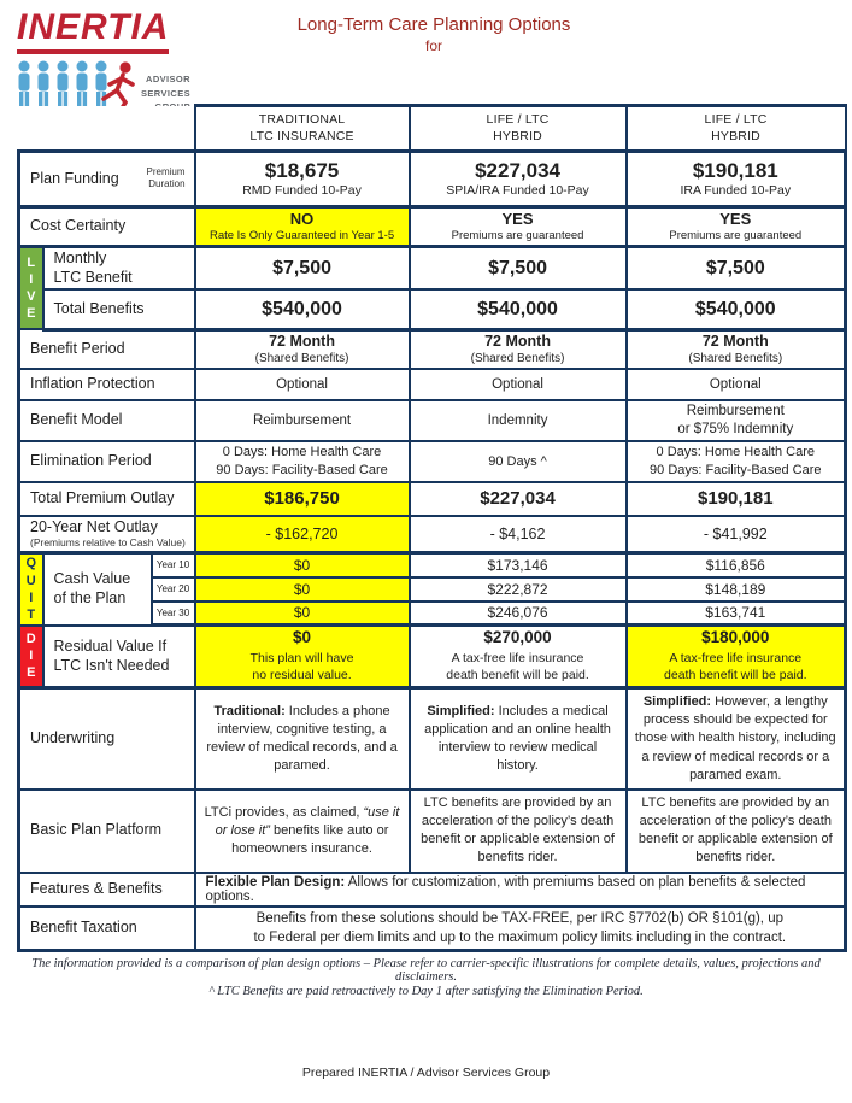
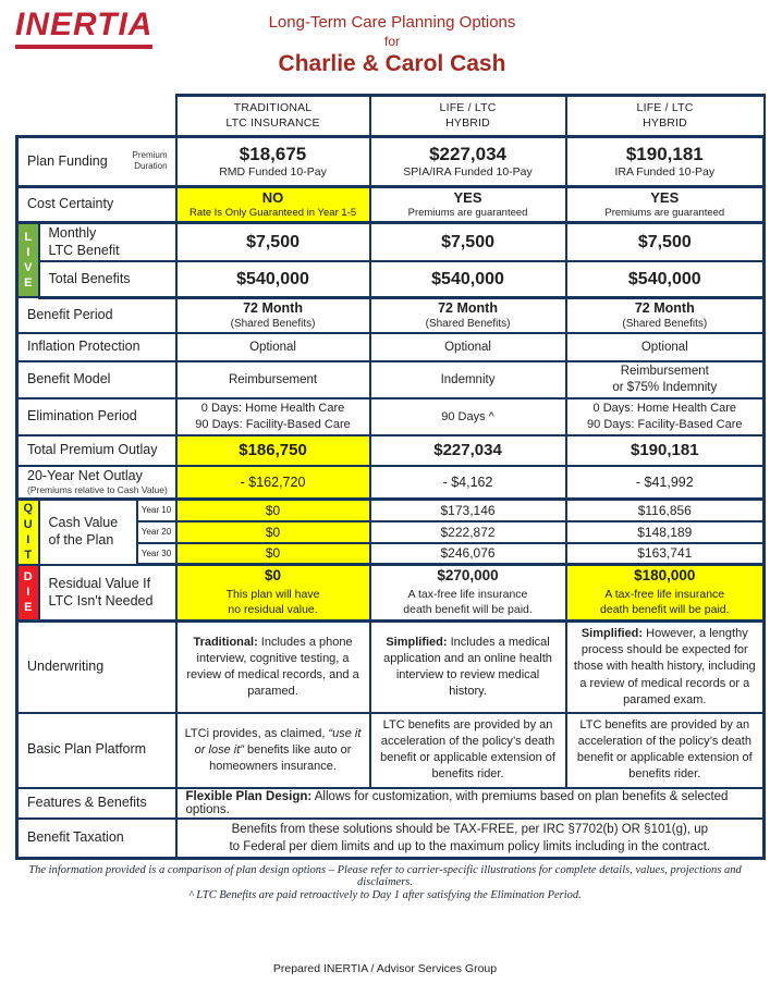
  INERTIA
- ADVISOR
- SERVICES
  Long-Term Care Planning Options
  for
+ Charlie & Carol Cash
  	TRADITIONAL LTC INSURANCE	LIFE / LTC HYBRID	LIFE / LTC HYBRID
  Plan Funding Premium Duration	$18,675RMD Funded 10-Pay	$227,034SPIA/IRA Funded 10-Pay	$190,181IRA Funded 10-Pay
  Cost Certainty	NO Rate Is Only Guaranteed in Year 1-5	YES Premiums are guaranteed	YES Premiums are guaranteed
  LIVE	Monthly LTC Benefit	$7,500	$7,500	$7,500
  Total Benefits	$540,000	$540,000	$540,000
  Benefit Period	72 Month(Shared Benefits)	72 Month(Shared Benefits)	72 Month(Shared Benefits)
  Inflation Protection	Optional	Optional	Optional
  Benefit Model	Reimbursement	Indemnity	Reimbursementor $75% Indemnity
  Elimination Period	0 Days: Home Health Care90 Days: Facility-Based Care	90 Days ^	0 Days: Home Health Care90 Days: Facility-Based Care
  Total Premium Outlay	$186,750	$227,034	$190,181
  20-Year Net Outlay (Premiums relative to Cash Value)	- $162,720	- $4,162	- $41,992
  QUIT	Cash Value of the Plan	Year 10	$0	$173,146	$116,856
  Year 20	$0	$222,872	$148,189
  Year 30	$0	$246,076	$163,741
  DIE	Residual Value If LTC Isn't Needed	$0 This plan will have no residual value.	$270,000 A tax-free life insurance death benefit will be paid.	$180,000 A tax-free life insurance death benefit will be paid.
  Underwriting	Traditional: Includes a phone interview, cognitive testing, a review of medical records, and a paramed.	Simplified: Includes a medical application and an online health interview to review medical history.	Simplified: However, a lengthy process should be expected for those with health history, including a review of medical records or a paramed exam.
  Basic Plan Platform	LTCi provides, as claimed, “use it or lose it” benefits like auto or homeowners insurance.	LTC benefits are provided by an acceleration of the policy’s death benefit or applicable extension of benefits rider.	LTC benefits are provided by an acceleration of the policy’s death benefit or applicable extension of benefits rider.
  Features & Benefits	Flexible Plan Design: Allows for customization, with premiums based on plan benefits & selected options.
  Benefit Taxation	Benefits from these solutions should be TAX-FREE, per IRC §7702(b) OR §101(g), up to Federal per diem limits and up to the maximum policy limits including in the contract.
  The information provided is a comparison of plan design options – Please refer to carrier-specific illustrations for complete details, values, projections and disclaimers.
  ^ LTC Benefits are paid retroactively to Day 1 after satisfying the Elimination Period.
  Prepared INERTIA / Advisor Services Group
